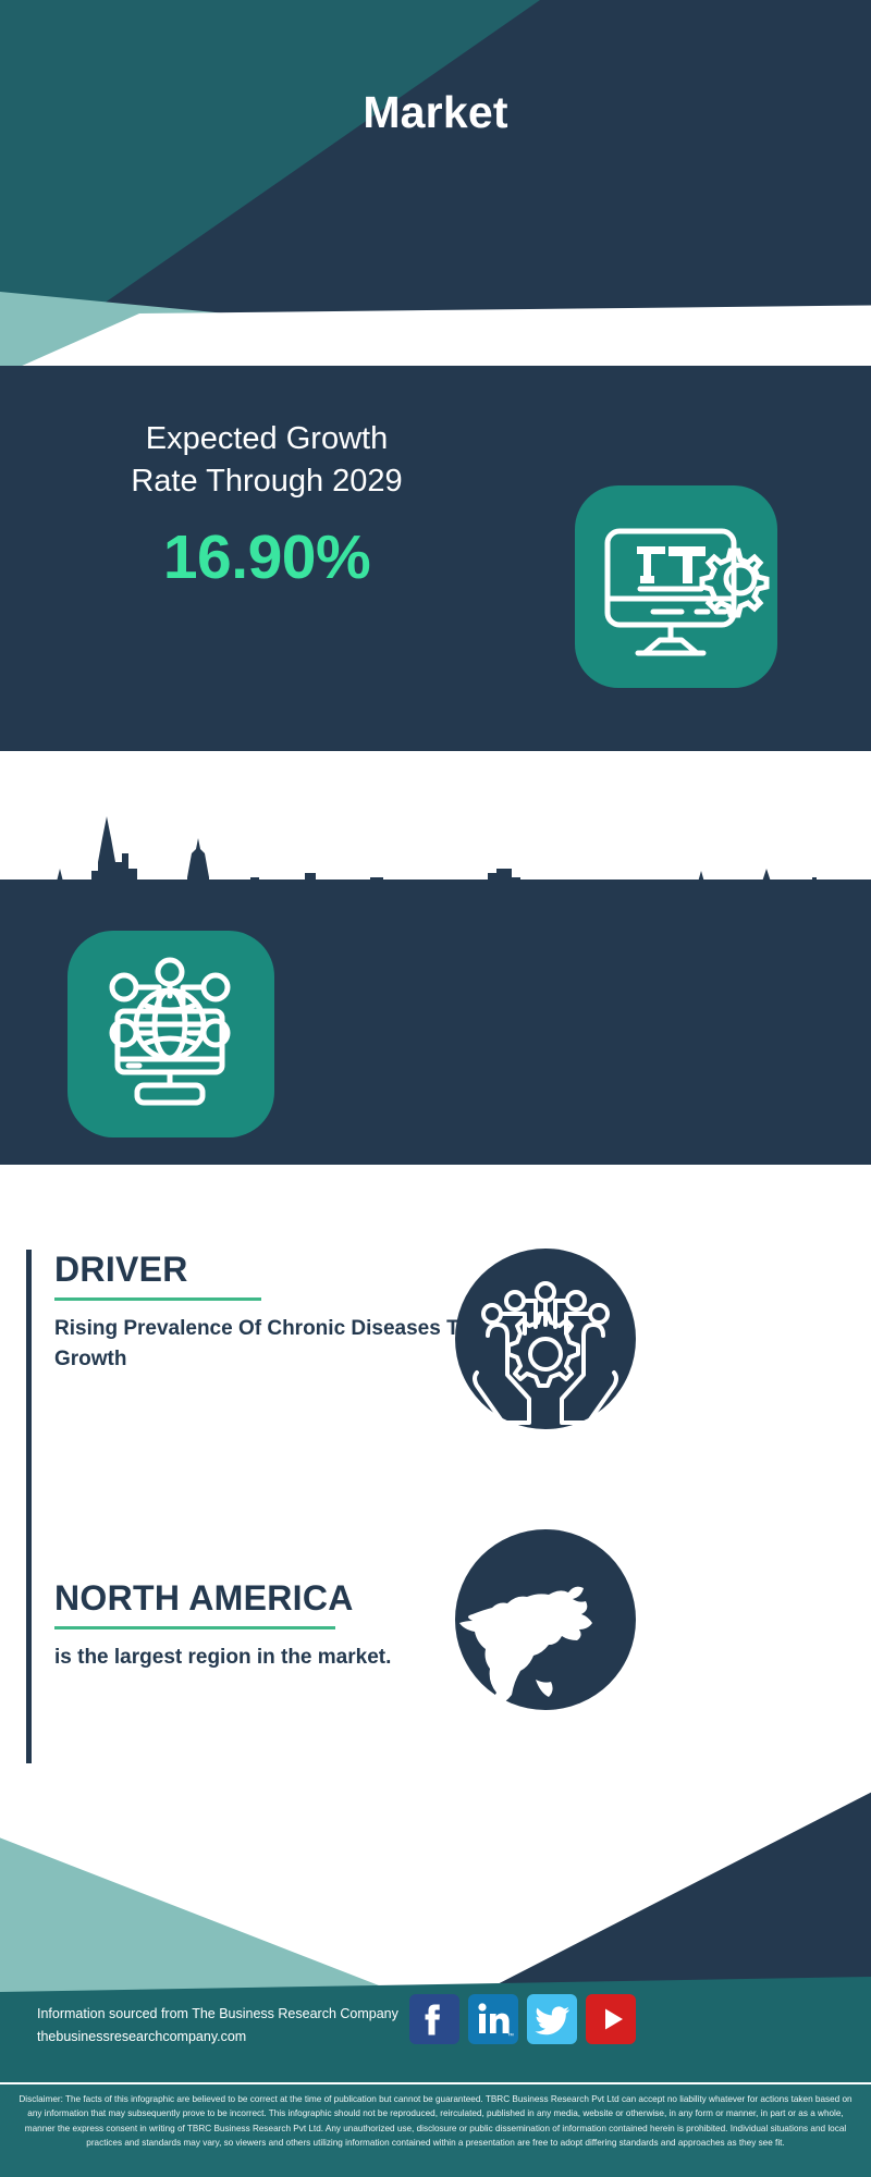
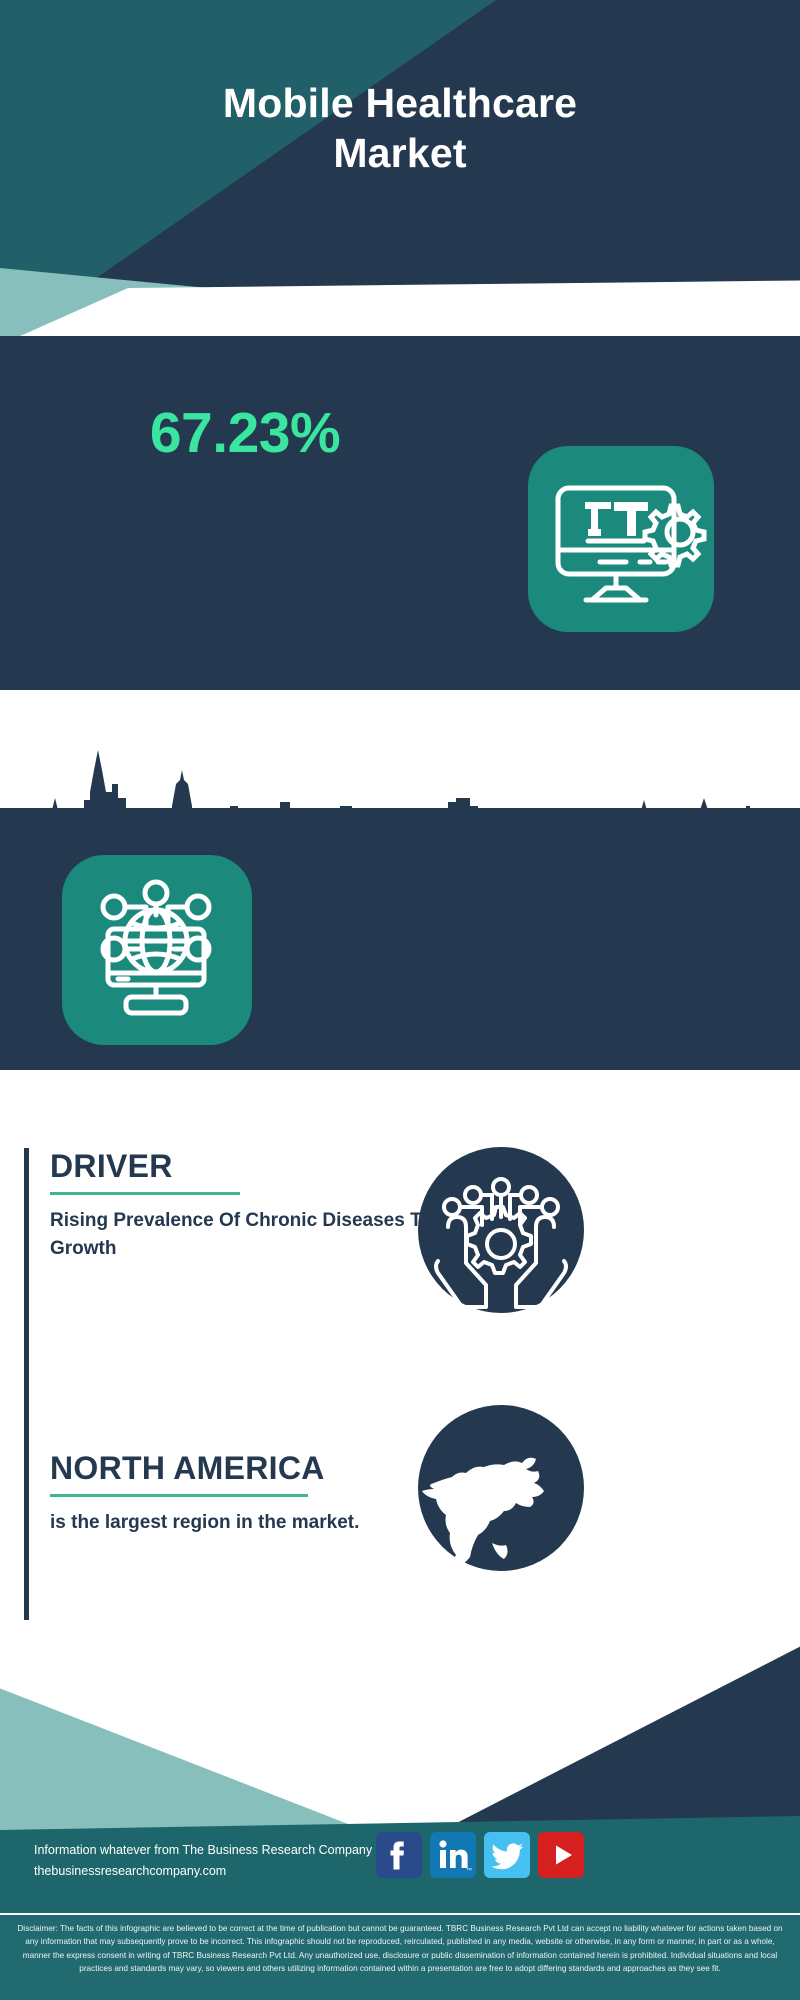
+ Mobile Healthcare
  Market
- Expected Growth
- Rate Through 2029
- 16.90%
+ 67.23%
  DRIVER
  Rising Prevalence Of Chronic Diseases T Growth
  NORTH AMERICA
  is the largest region in the market.
- Information sourced from The Business Research Company
+ Information whatever from The Business Research Company
  thebusinessresearchcompany.com
  Disclaimer: The facts of this infographic are believed to be correct at the time of publication but cannot be guaranteed. TBRC Business Research Pvt Ltd can accept no liability whatever for actions taken based on any information that may subsequently prove to be incorrect. This infographic should not be reproduced, reirculated, published in any media, website or otherwise, in any form or manner, in part or as a whole, manner the express consent in writing of TBRC Business Research Pvt Ltd. Any unauthorized use, disclosure or public dissemination of information contained herein is prohibited. Individual situations and local practices and standards may vary, so viewers and others utilizing information contained within a presentation are free to adopt differing standards and approaches as they see fit.
